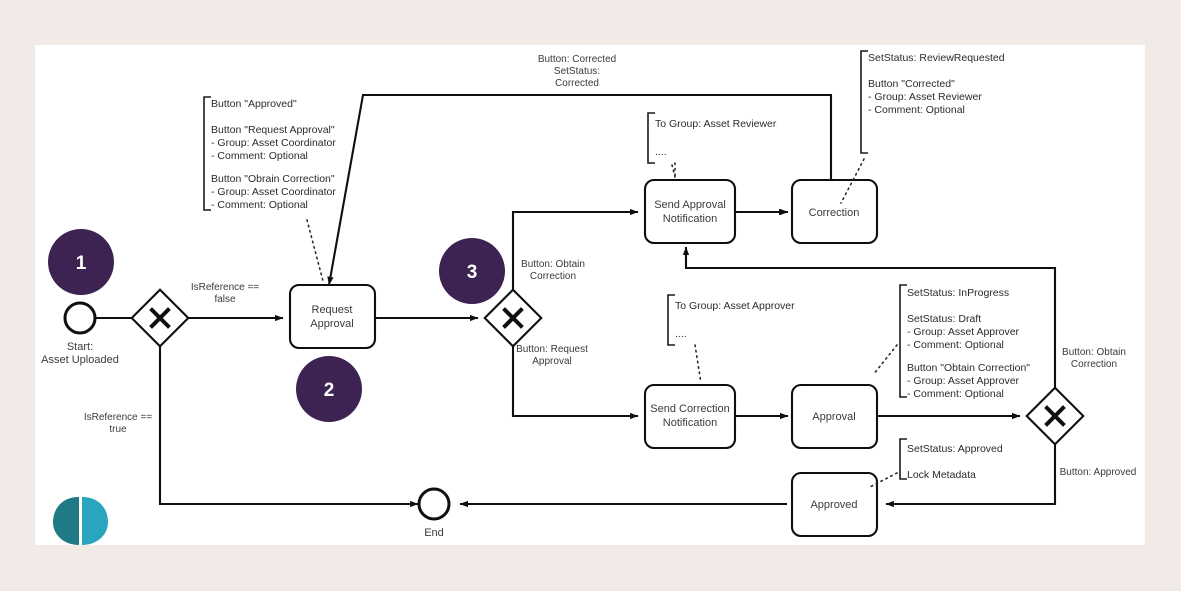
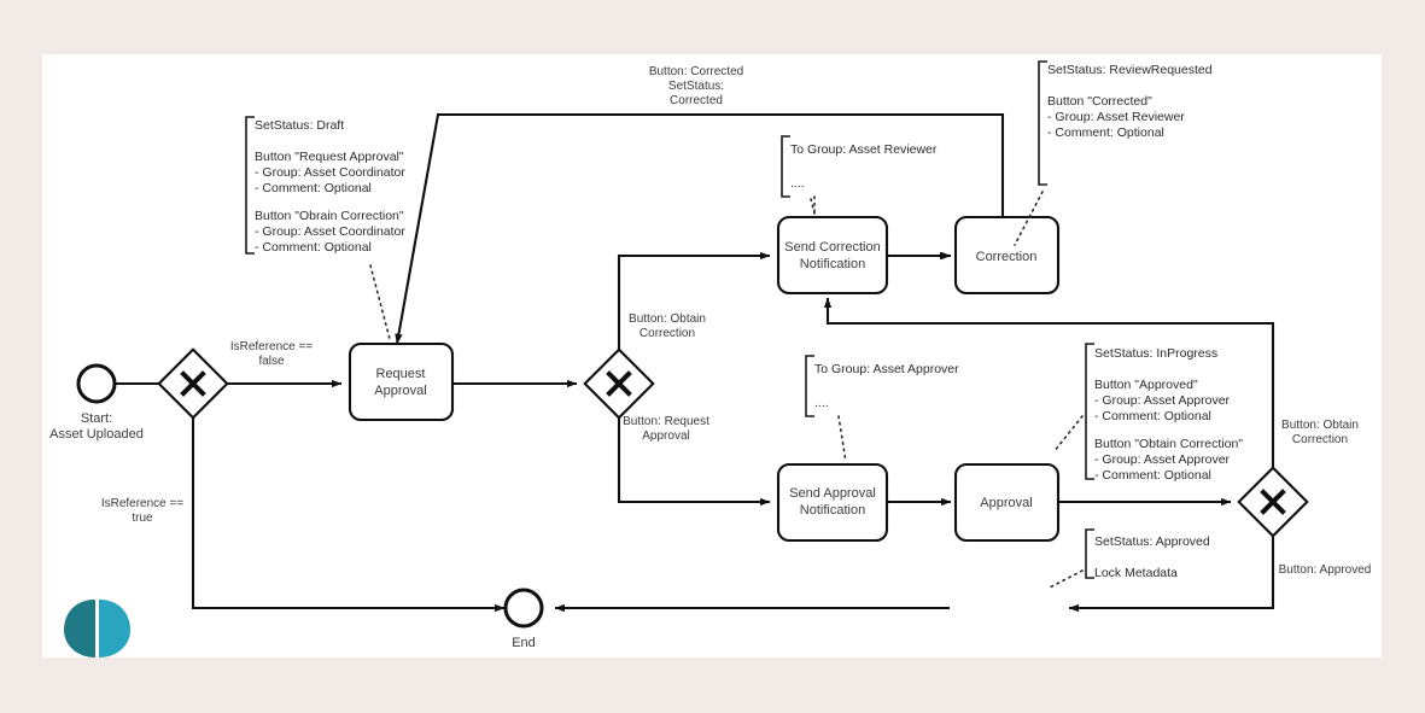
  Start:
  Asset Uploaded
  End
  Request
  Approval
- Send Approval
+ Send Correction
  Notification
  Correction
- Send Correction
+ Send Approval
  Notification
  Approval
- Approved
  IsReference ==
  false
  IsReference ==
  true
  Button: Obtain
  Correction
  Button: Request
  Approval
  Button: Corrected
  SetStatus:
  Corrected
  Button: Obtain
  Correction
  Button: Approved
- Button "Approved"
+ SetStatus: Draft
  Button "Request Approval"
  - Group: Asset Coordinator
  - Comment: Optional
  Button "Obrain Correction"
  - Group: Asset Coordinator
  - Comment: Optional
  SetStatus: ReviewRequested
  Button "Corrected"
  - Group: Asset Reviewer
  - Comment: Optional
  To Group: Asset Reviewer
  ....
  To Group: Asset Approver
  ....
  SetStatus: InProgress
- SetStatus: Draft
+ Button "Approved"
  - Group: Asset Approver
  - Comment: Optional
  Button "Obtain Correction"
  - Group: Asset Approver
  - Comment: Optional
  SetStatus: Approved
  Lock Metadata
- 1
- 2
- 3
